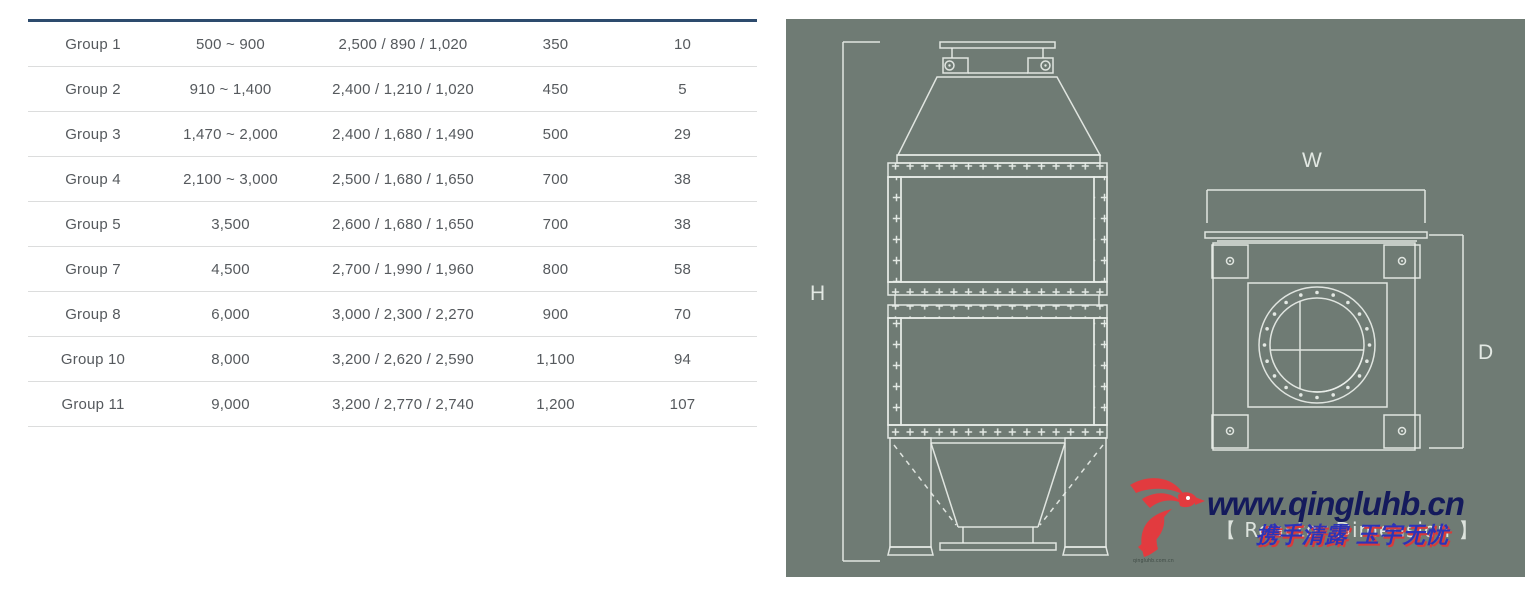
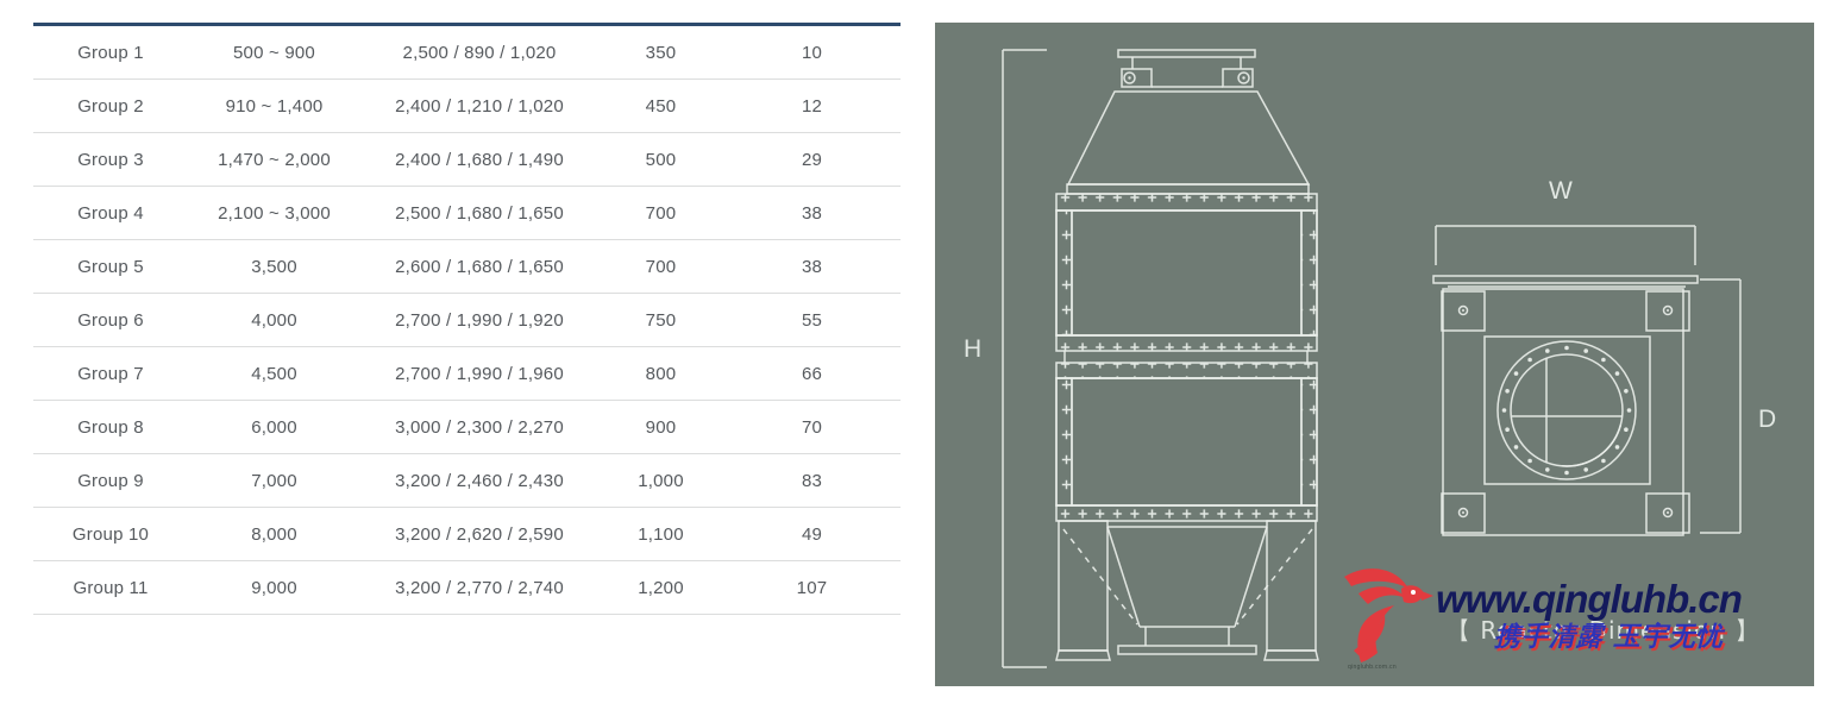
  Group 1
  500 ~ 900
  2,500 / 890 / 1,020
  350
  10
  Group 2
  910 ~ 1,400
  2,400 / 1,210 / 1,020
  450
- 5
+ 12
  Group 3
  1,470 ~ 2,000
  2,400 / 1,680 / 1,490
  500
  29
  Group 4
  2,100 ~ 3,000
  2,500 / 1,680 / 1,650
  700
  38
  Group 5
  3,500
  2,600 / 1,680 / 1,650
  700
  38
+ Group 6
+ 4,000
+ 2,700 / 1,990 / 1,920
+ 750
+ 55
  Group 7
  4,500
  2,700 / 1,990 / 1,960
  800
- 58
+ 66
  Group 8
  6,000
  3,000 / 2,300 / 2,270
  900
  70
+ Group 9
+ 7,000
+ 3,200 / 2,460 / 2,430
+ 1,000
+ 83
  Group 10
  8,000
  3,200 / 2,620 / 2,590
  1,100
- 94
+ 49
  Group 11
  9,000
  3,200 / 2,770 / 2,740
  1,200
  107
  H
  W
  D
  【 Reactor Dimension 】
  www.qingluhb.cn
  携手清露 玉宇无忧
